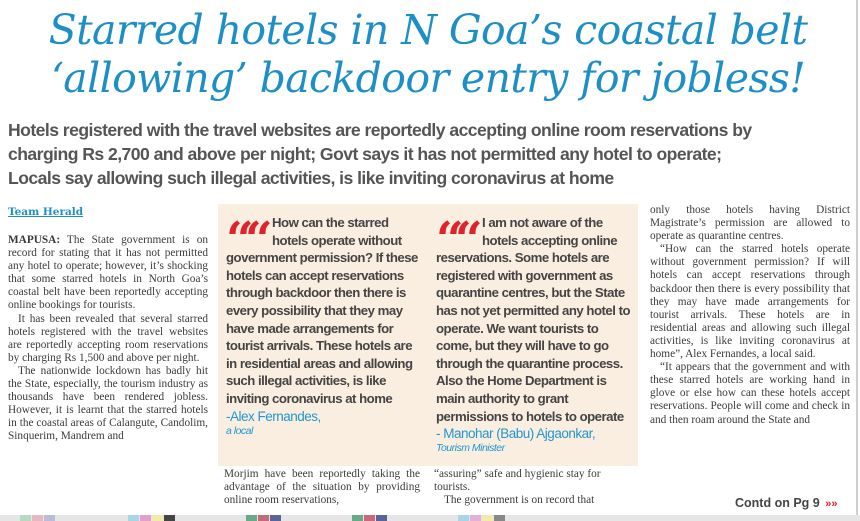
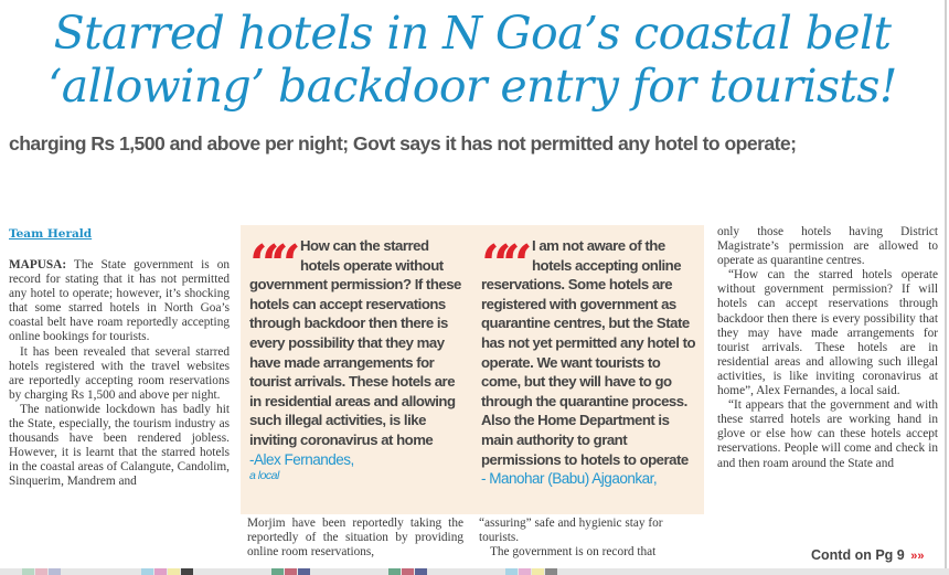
  Starred hotels in N Goa’s coastal belt
- ‘allowing’ backdoor entry for jobless!
+ ‘allowing’ backdoor entry for tourists!
- Hotels registered with the travel websites are reportedly accepting online room reservations by
- charging Rs 2,700 and above per night; Govt says it has not permitted any hotel to operate;
+ charging Rs 1,500 and above per night; Govt says it has not permitted any hotel to operate;
- Locals say allowing such illegal activities, is like inviting coronavirus at home
  Team Herald
- MAPUSA: The State government is on record for stating that it has not permitted any hotel to operate; however, it’s shocking that some starred hotels in North Goa’s coastal belt have been reportedly accepting online bookings for tourists.
+ MAPUSA: The State government is on record for stating that it has not permitted any hotel to operate; however, it’s shocking that some starred hotels in North Goa’s coastal belt have roam reportedly accepting online bookings for tourists.
  It has been revealed that several starred hotels registered with the travel websites are reportedly accepting room reservations by charging Rs 1,500 and above per night.
  The nationwide lockdown has badly hit the State, especially, the tourism industry as thousands have been rendered jobless. However, it is learnt that the starred hotels in the coastal areas of Calangute, Candolim, Sinquerim, Mandrem and
  “
  “
  How can the starred hotels operate without government permission? If these hotels can accept reservations through backdoor then there is every possibility that they may have made arrangements for tourist arrivals. These hotels are in residential areas and allowing such illegal activities, is like inviting coronavirus at home
  -Alex Fernandes,
  a local
  “
  “
  I am not aware of the hotels accepting online reservations. Some hotels are registered with government as quarantine centres, but the State has not yet permitted any hotel to operate. We want tourists to come, but they will have to go through the quarantine process. Also the Home Department is main authority to grant permissions to hotels to operate
  - Manohar (Babu) Ajgaonkar,
- Tourism Minister
- Morjim have been reportedly taking the advantage of the situation by providing online room reservations,
+ Morjim have been reportedly taking the reportedly of the situation by providing online room reservations,
  “assuring” safe and hygienic stay for tourists.
  The government is on record that
  only those hotels having District Magistrate’s permission are allowed to operate as quarantine centres.
  “How can the starred hotels operate without government permission? If will hotels can accept reservations through backdoor then there is every possibility that they may have made arrangements for tourist arrivals. These hotels are in residential areas and allowing such illegal activities, is like inviting coronavirus at home”, Alex Fernandes, a local said.
  “It appears that the government and with these starred hotels are working hand in glove or else how can these hotels accept reservations. People will come and check in and then roam around the State and
  Contd on Pg 9 »»
